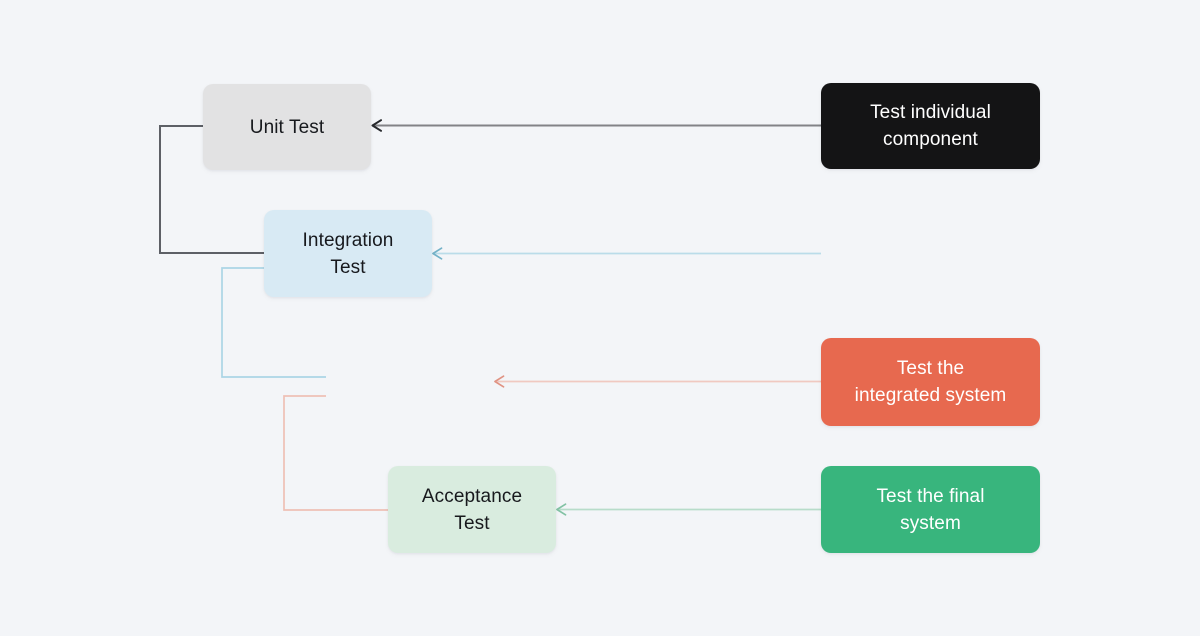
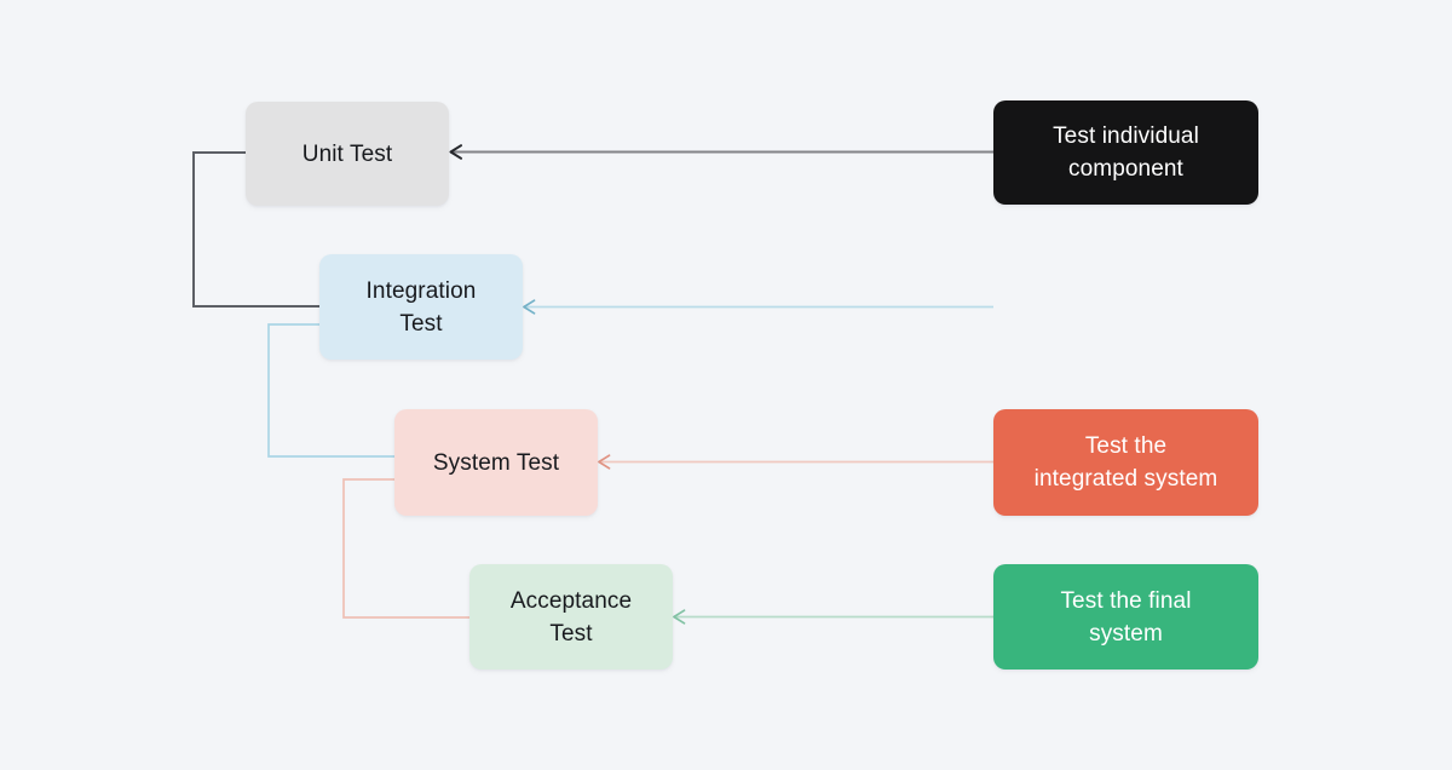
  Unit Test
  Integration
  Test
+ System Test
  Acceptance
  Test
  Test individual
  component
  Test the
  integrated system
  Test the final
  system
